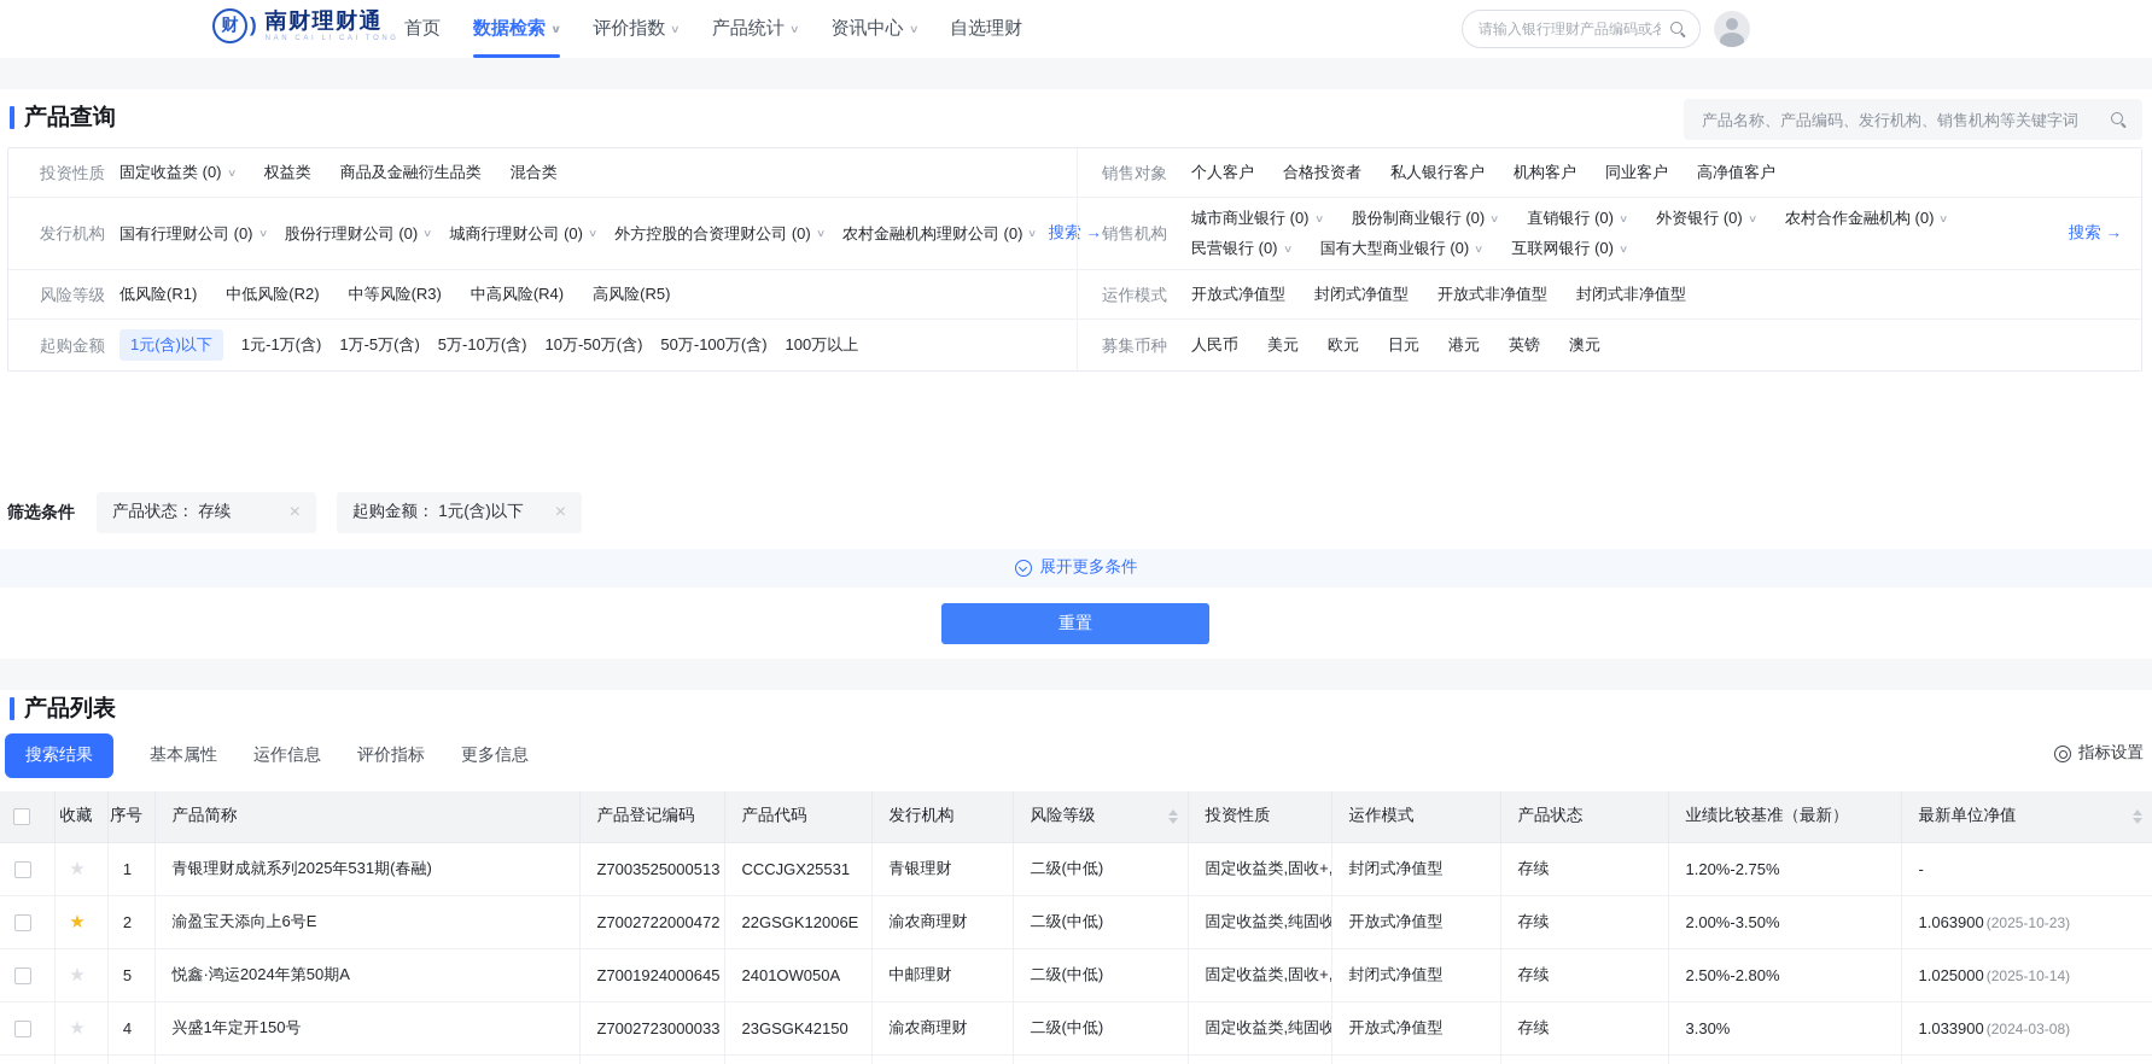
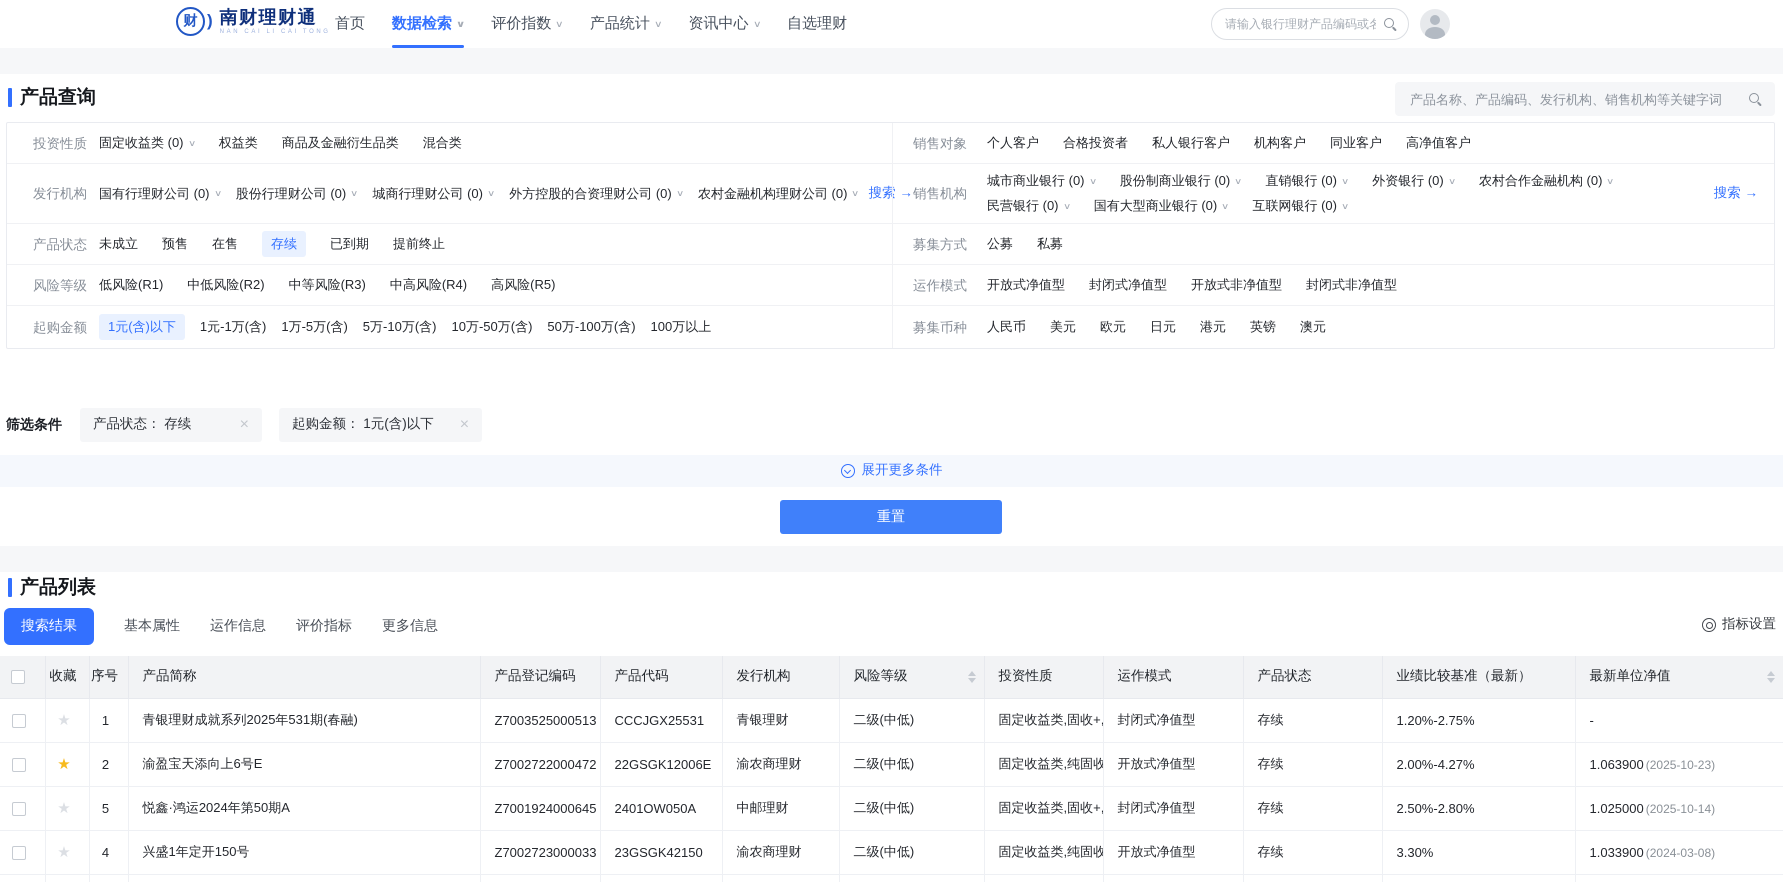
  财
  )
  南财理财通
  首页
  数据检索
  ∨
  评价指数
  ∨
  产品统计
  ∨
  资讯中心
  ∨
  自选理财
  请输入银行理财产品编码或名
  产品查询
  产品名称、产品编码、发行机构、销售机构等关键字词
  投资性质
  固定收益类 (0)
  ∨
  权益类
  商品及金融衍生品类
  混合类
  销售对象
  个人客户
  合格投资者
  私人银行客户
  机构客户
  同业客户
  高净值客户
  发行机构
  国有行理财公司 (0)
  ∨
  股份行理财公司 (0)
  ∨
  城商行理财公司 (0)
  ∨
  外方控股的合资理财公司 (0)
  ∨
  农村金融机构理财公司 (0)
  ∨
  搜索 →
  销售机构
  城市商业银行 (0)
  ∨
  股份制商业银行 (0)
  ∨
  直销银行 (0)
  ∨
  外资银行 (0)
  ∨
  农村合作金融机构 (0)
  ∨
  民营银行 (0)
  ∨
  国有大型商业银行 (0)
  ∨
  互联网银行 (0)
  ∨
  搜索 →
+ 产品状态
+ 未成立
+ 预售
+ 在售
+ 存续
+ 已到期
+ 提前终止
+ 募集方式
+ 公募
+ 私募
  风险等级
  低风险(R1)
  中低风险(R2)
  中等风险(R3)
  中高风险(R4)
  高风险(R5)
  运作模式
  开放式净值型
  封闭式净值型
  开放式非净值型
  封闭式非净值型
  起购金额
  1元(含)以下
  1元-1万(含)
  1万-5万(含)
  5万-10万(含)
  10万-50万(含)
  50万-100万(含)
  100万以上
  募集币种
  人民币
  美元
  欧元
  日元
  港元
  英镑
  澳元
  筛选条件
  产品状态： 存续
  ×
  起购金额： 1元(含)以下
  ×
  展开更多条件
  重置
  产品列表
  搜索结果
  基本属性
  运作信息
  评价指标
  更多信息
  指标设置
  	收藏	序号	产品简称	产品登记编码	产品代码	发行机构	风险等级	投资性质	运作模式	产品状态	业绩比较基准（最新）	最新单位净值
  	★	1	青银理财成就系列2025年531期(春融)	Z7003525000513	CCCJGX25531	青银理财	二级(中低)	固定收益类,固收+,	封闭式净值型	存续	1.20%-2.75%	-
- 	★	2	渝盈宝天添向上6号E	Z7002722000472	22GSGK12006E	渝农商理财	二级(中低)	固定收益类,纯固收	开放式净值型	存续	2.00%-3.50%	1.063900 (2025-10-23)
+ 	★	2	渝盈宝天添向上6号E	Z7002722000472	22GSGK12006E	渝农商理财	二级(中低)	固定收益类,纯固收	开放式净值型	存续	2.00%-4.27%	1.063900 (2025-10-23)
  	★	5	悦鑫·鸿运2024年第50期A	Z7001924000645	2401OW050A	中邮理财	二级(中低)	固定收益类,固收+,	封闭式净值型	存续	2.50%-2.80%	1.025000 (2025-10-14)
  	★	4	兴盛1年定开150号	Z7002723000033	23GSGK42150	渝农商理财	二级(中低)	固定收益类,纯固收	开放式净值型	存续	3.30%	1.033900 (2024-03-08)
